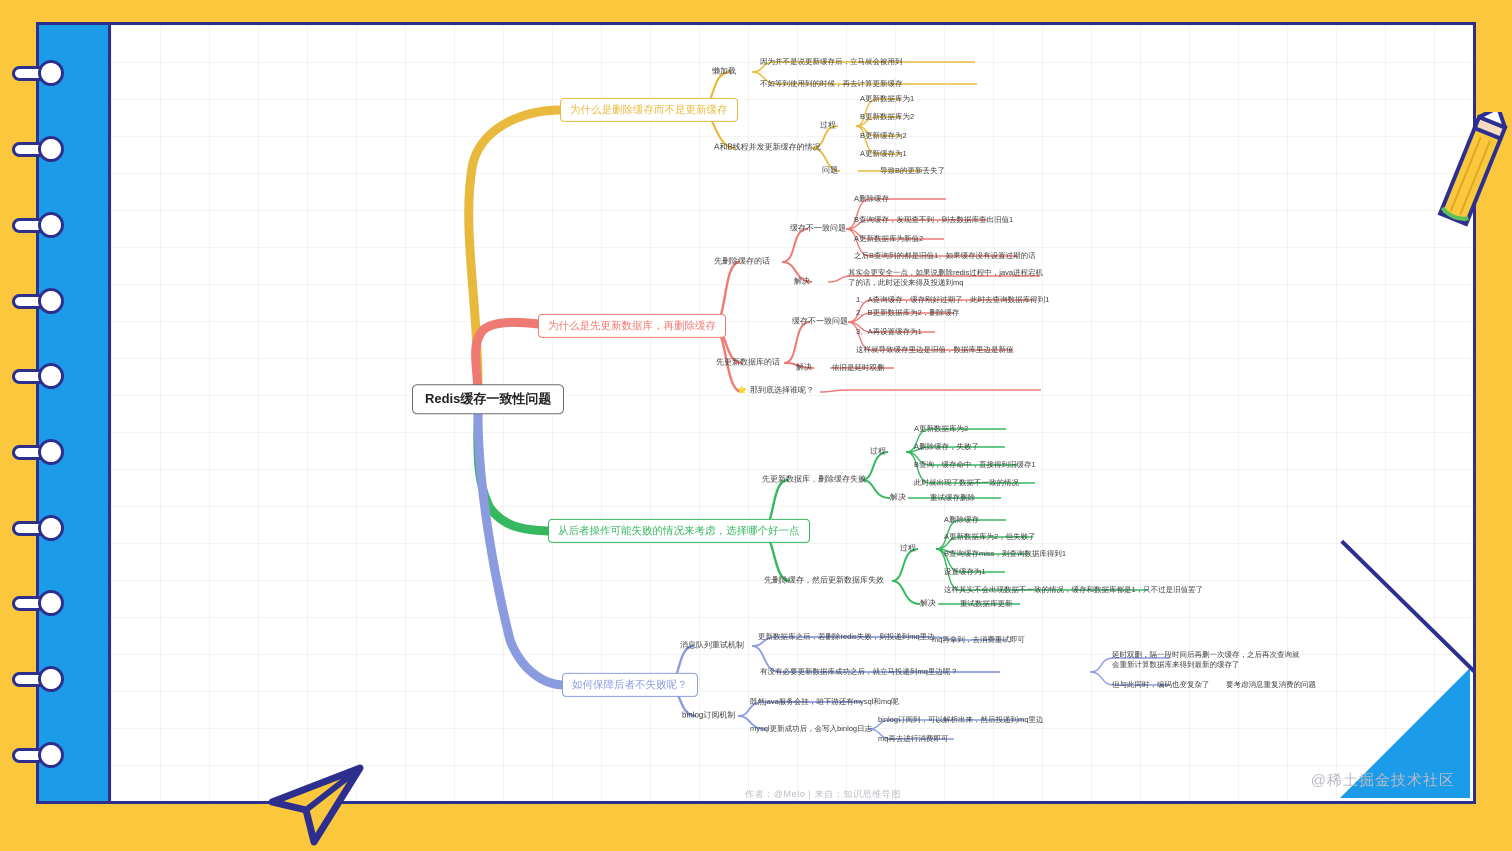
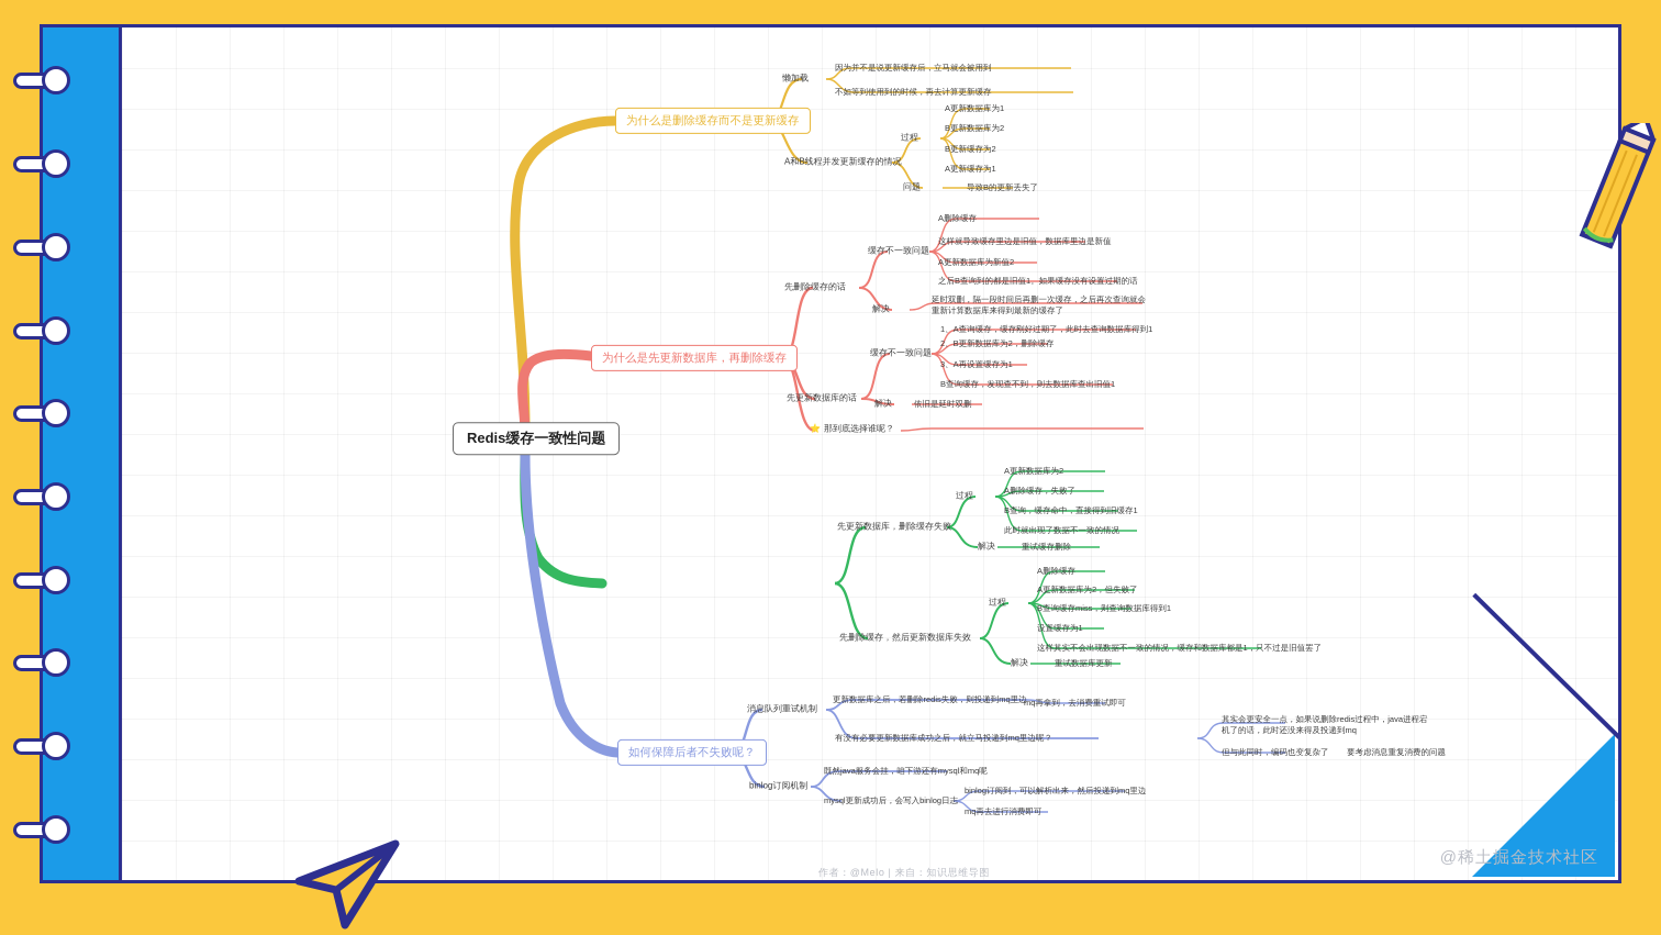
  @稀土掘金技术社区
  作者：@Melo | 来自：知识思维导图
  Redis缓存一致性问题
  为什么是删除缓存而不是更新缓存
  懒加载
  因为并不是说更新缓存后，立马就会被用到
  不如等到使用到的时候，再去计算更新缓存
  A和B线程并发更新缓存的情况
  过程
  A更新数据库为1
  B更新数据库为2
  B更新缓存为2
  A更新缓存为1
  问题
  导致B的更新丢失了
  为什么是先更新数据库，再删除缓存
  先删除缓存的话
  缓存不一致问题
  A删除缓存
- B查询缓存，发现查不到，则去数据库查出旧值1
+ 这样就导致缓存里边是旧值，数据库里边是新值
  A更新数据库为新值2
  之后B查询到的都是旧值1。如果缓存没有设置过期的话
  解决
- 其实会更安全一点，如果说删除redis过程中，java进程宕机了的话，此时还没来得及投递到mq
+ 延时双删，隔一段时间后再删一次缓存，之后再次查询就会重新计算数据库来得到最新的缓存了
  先更新数据库的话
  缓存不一致问题
  1、A查询缓存，缓存刚好过期了，此时去查询数据库得到1
  2、B更新数据库为2，删除缓存
  3、A再设置缓存为1
- 这样就导致缓存里边是旧值，数据库里边是新值
+ B查询缓存，发现查不到，则去数据库查出旧值1
  解决
  依旧是延时双删
  ⭐ 那到底选择谁呢？
- 从后者操作可能失败的情况来考虑，选择哪个好一点
  先更新数据库，删除缓存失败
  过程
  A更新数据库为2
  A删除缓存，失败了
  B查询，缓存命中，直接得到旧缓存1
  此时就出现了数据不一致的情况
  解决
  重试缓存删除
  先删除缓存，然后更新数据库失效
  过程
  A删除缓存
  A更新数据库为2，但失败了
  B查询缓存miss，则查询数据库得到1
  设置缓存为1
  这样其实不会出现数据不一致的情况，缓存和数据库都是1，只不过是旧值罢了
  解决
  重试数据库更新
  如何保障后者不失败呢？
  消息队列重试机制
  更新数据库之后，若删除redis失败，则投递到mq里边
  mq再拿到，去消费重试即可
  有没有必要更新数据库成功之后，就立马投递到mq里边呢？
- 延时双删，隔一段时间后再删一次缓存，之后再次查询就会重新计算数据库来得到最新的缓存了
+ 其实会更安全一点，如果说删除redis过程中，java进程宕机了的话，此时还没来得及投递到mq
  但与此同时，编码也变复杂了
  要考虑消息重复消费的问题
  binlog订阅机制
  既然java服务会挂，咱下游还有mysql和mq呢
  mysql更新成功后，会写入binlog日志
  binlog订阅到，可以解析出来，然后投递到mq里边
  mq再去进行消费即可
